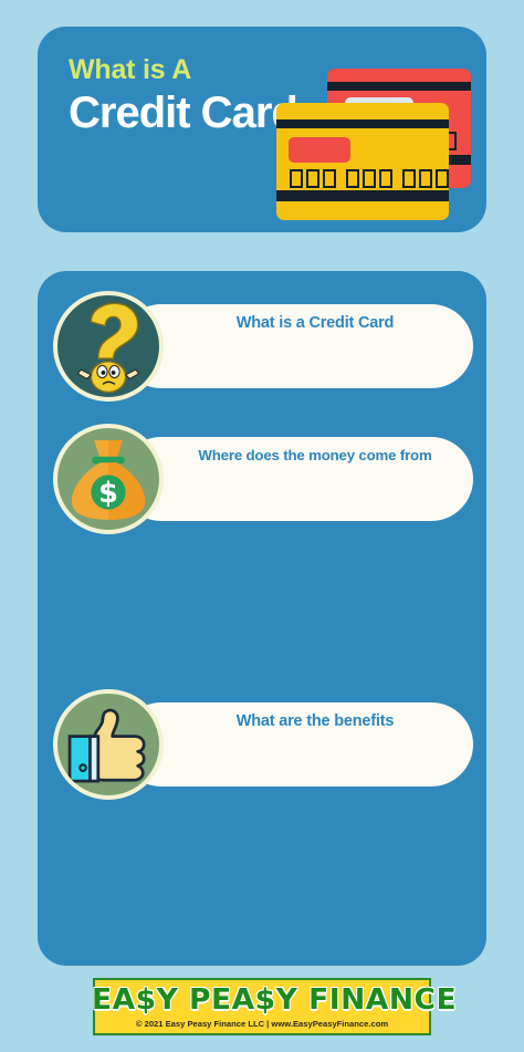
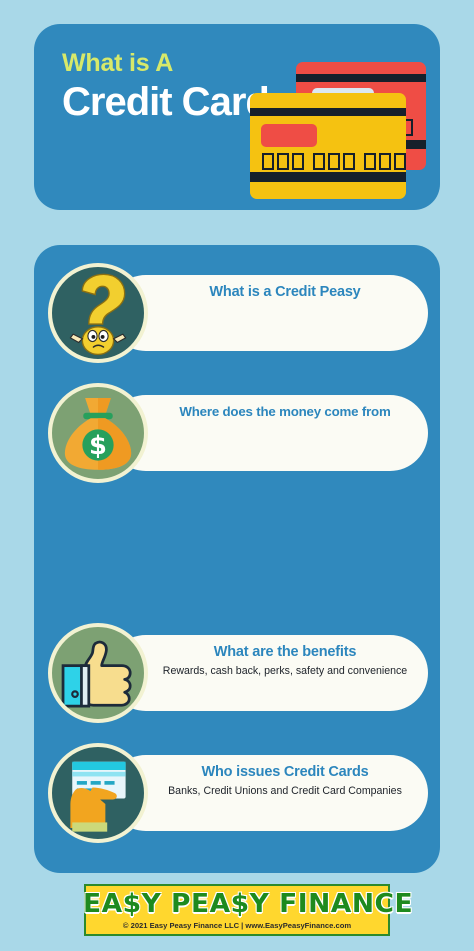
  What is A
  Credit Car
- What is a Credit Card
+ What is a Credit Peasy
  Where does the money come from
  $
  What are the benefits
+ Rewards, cash back, perks, safety and convenience
+ Who issues Credit Cards
+ Banks, Credit Unions and Credit Card Companies
  EA$Y PEA$Y FINANCE
  © 2021 Easy Peasy Finance LLC | www.EasyPeasyFinance.com
